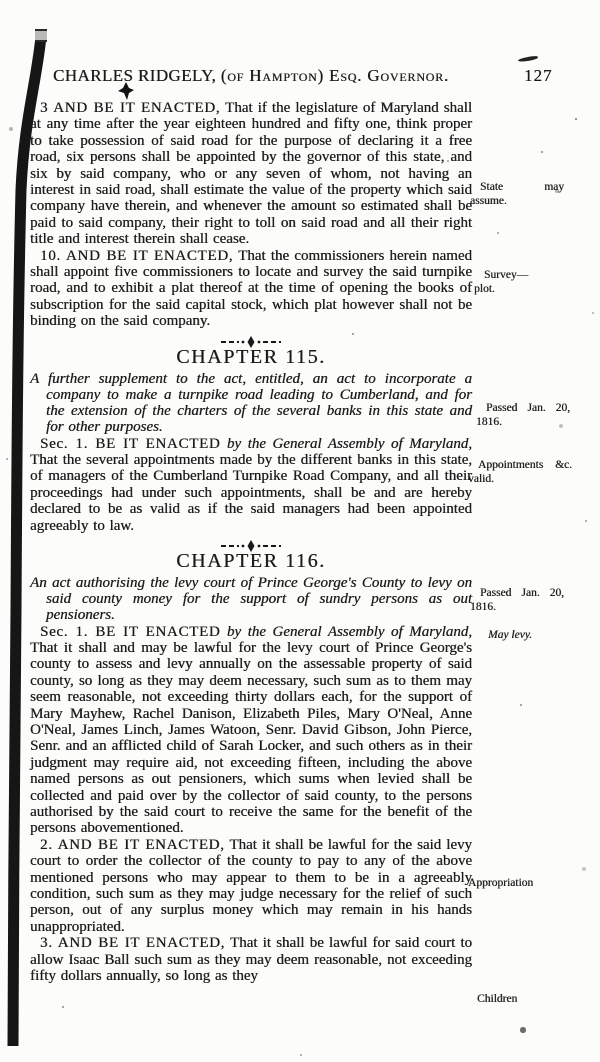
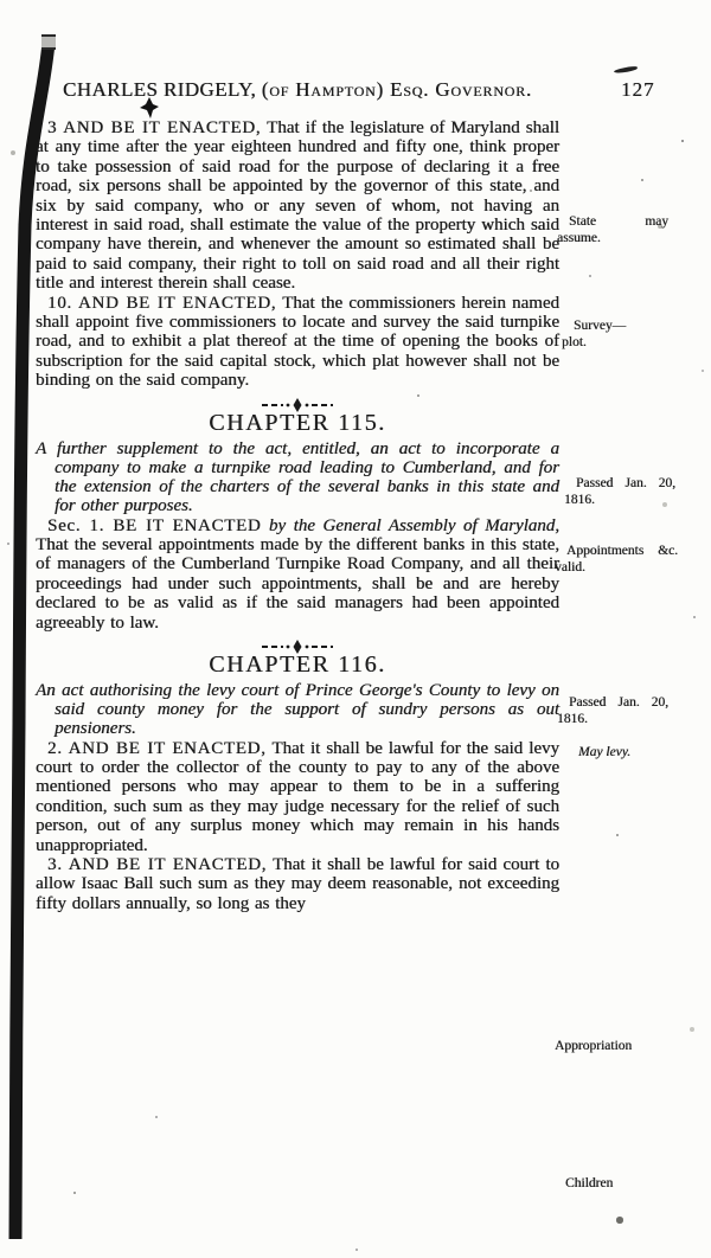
  CHARLES RIDGELY, (of Hampton) Esq. Governor.
  127
  3 AND BE IT ENACTED, That if the legislature of Maryland shall at any time after the year eighteen hundred and fifty one, think proper to take possession of said road for the purpose of declaring it a free road, six persons shall be appointed by the governor of this state, and six by said company, who or any seven of whom, not having an interest in said road, shall estimate the value of the property which said company have therein, and whenever the amount so estimated shall be paid to said company, their right to toll on said road and all their right title and interest therein shall cease.
  10. AND BE IT ENACTED, That the commissioners herein named shall appoint five commissioners to locate and survey the said turnpike road, and to exhibit a plat thereof at the time of opening the books of subscription for the said capital stock, which plat however shall not be binding on the said company.
  CHAPTER 115.
  A further supplement to the act, entitled, an act to incorporate a company to make a turnpike road leading to Cumberland, and for the extension of the charters of the several banks in this state and for other purposes.
  Sec. 1. BE IT ENACTED by the General Assembly of Maryland, That the several appointments made by the different banks in this state, of managers of the Cumberland Turnpike Road Company, and all their proceedings had under such appointments, shall be and are hereby declared to be as valid as if the said managers had been appointed agreeably to law.
  CHAPTER 116.
  An act authorising the levy court of Prince George's County to levy on said county money for the support of sundry persons as out pensioners.
- Sec. 1. BE IT ENACTED by the General Assembly of Maryland, That it shall and may be lawful for the levy court of Prince George's county to assess and levy annually on the assessable property of said county, so long as they may deem necessary, such sum as to them may seem reasonable, not exceeding thirty dollars each, for the support of Mary Mayhew, Rachel Danison, Elizabeth Piles, Mary O'Neal, Anne O'Neal, James Linch, James Watoon, Senr. David Gibson, John Pierce, Senr. and an afflicted child of Sarah Locker, and such others as in their judgment may require aid, not exceeding fifteen, including the above named persons as out pensioners, which sums when levied shall be collected and paid over by the collector of said county, to the persons authorised by the said court to receive the same for the benefit of the persons abovementioned.
- 2. AND BE IT ENACTED, That it shall be lawful for the said levy court to order the collector of the county to pay to any of the above mentioned persons who may appear to them to be in a agreeably condition, such sum as they may judge necessary for the relief of such person, out of any surplus money which may remain in his hands unappropriated.
+ 2. AND BE IT ENACTED, That it shall be lawful for the said levy court to order the collector of the county to pay to any of the above mentioned persons who may appear to them to be in a suffering condition, such sum as they may judge necessary for the relief of such person, out of any surplus money which may remain in his hands unappropriated.
  3. AND BE IT ENACTED, That it shall be lawful for said court to allow Isaac Ball such sum as they may deem reasonable, not exceeding fifty dollars annually, so long as they
  State may assume.
  Survey— plot.
  Passed Jan. 20, 1816.
  Appointments &c. valid.
  Passed Jan. 20, 1816.
  May levy.
  Appropriation
  Children
